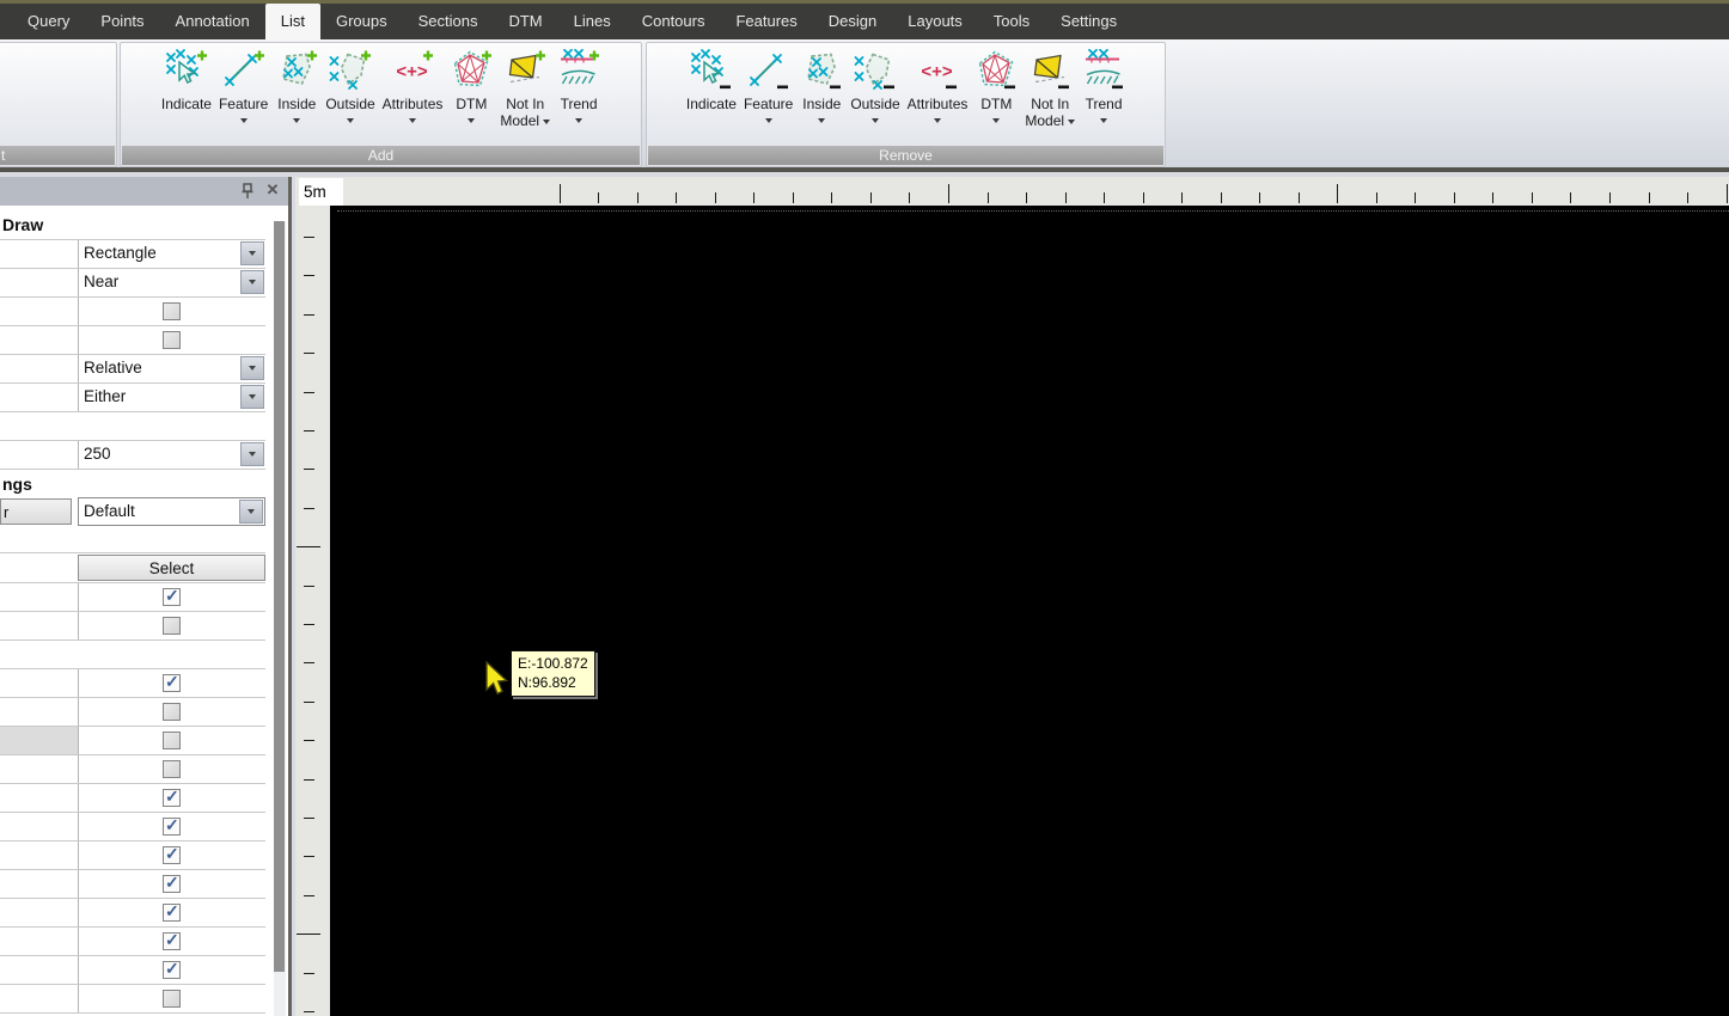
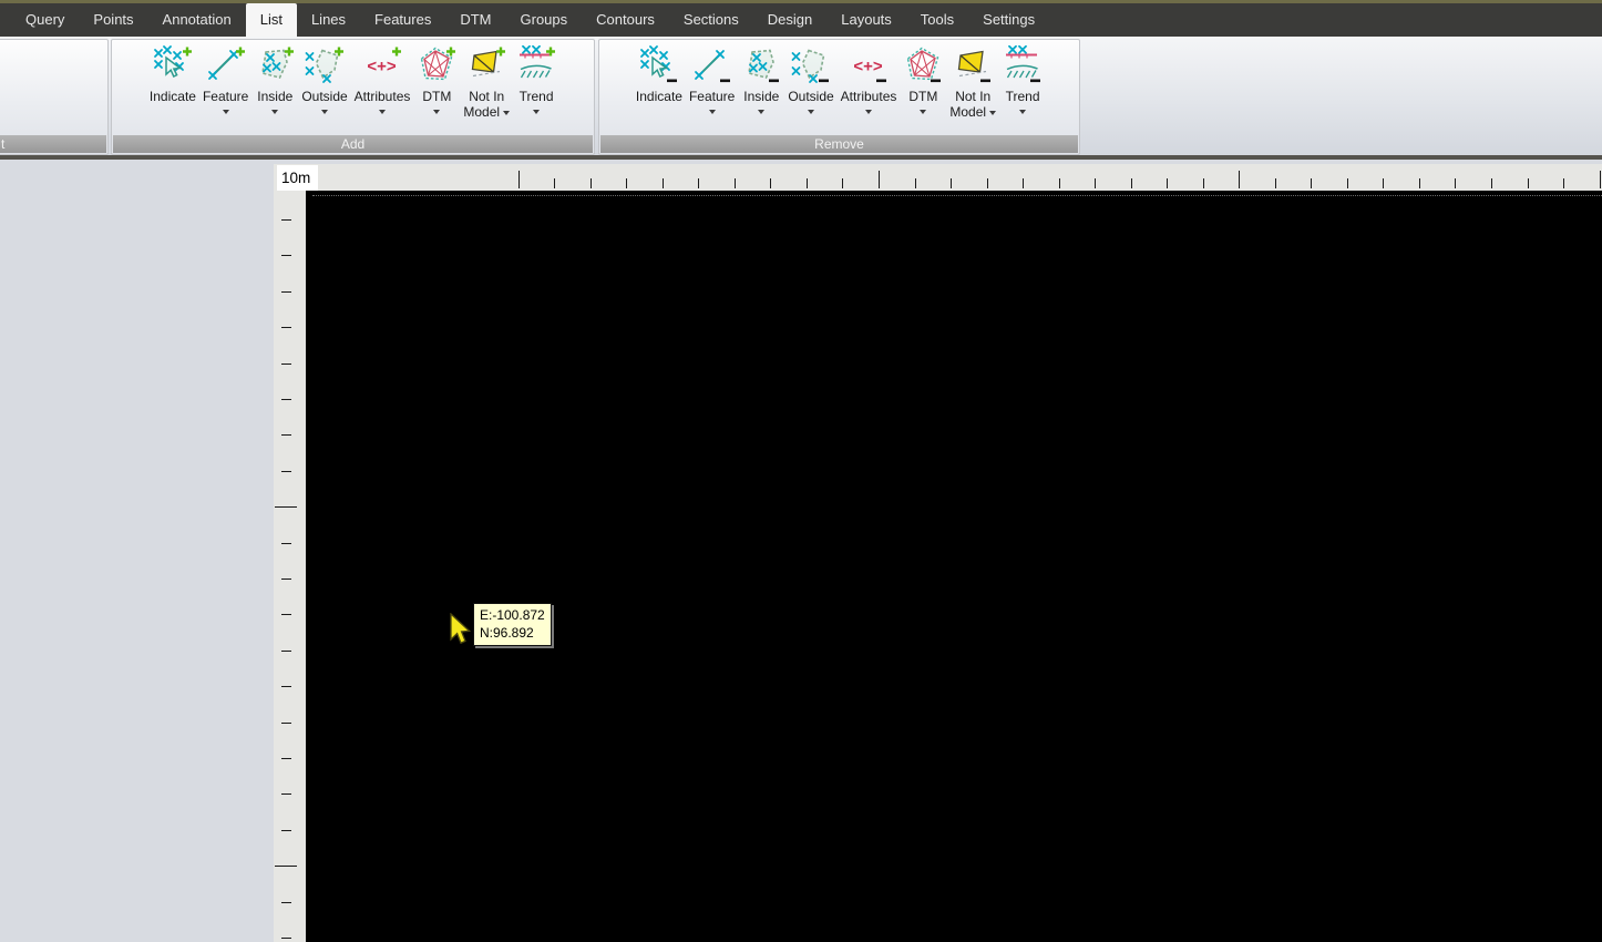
  Query
  Points
  Annotation
  List
- Groups
+ Lines
- Sections
+ Features
  DTM
- Lines
+ Groups
  Contours
- Features
+ Sections
  Design
  Layouts
  Tools
  Settings
  t
  Indicate
  Feature
  Inside
  Outside
  <+>
  Attributes
  DTM
  Not In
  Model
  Trend
  Add
  Indicate
  Feature
  Inside
  Outside
  <+>
  Attributes
  DTM
  Not In
  Model
  Trend
  Remove
- ✕
- Draw
- Rectangle
- Near
- Relative
- Either
- 250
- ngs
- r
- Default
- Select
- 5m
+ 10m
  E:-100.872
  N:96.892
